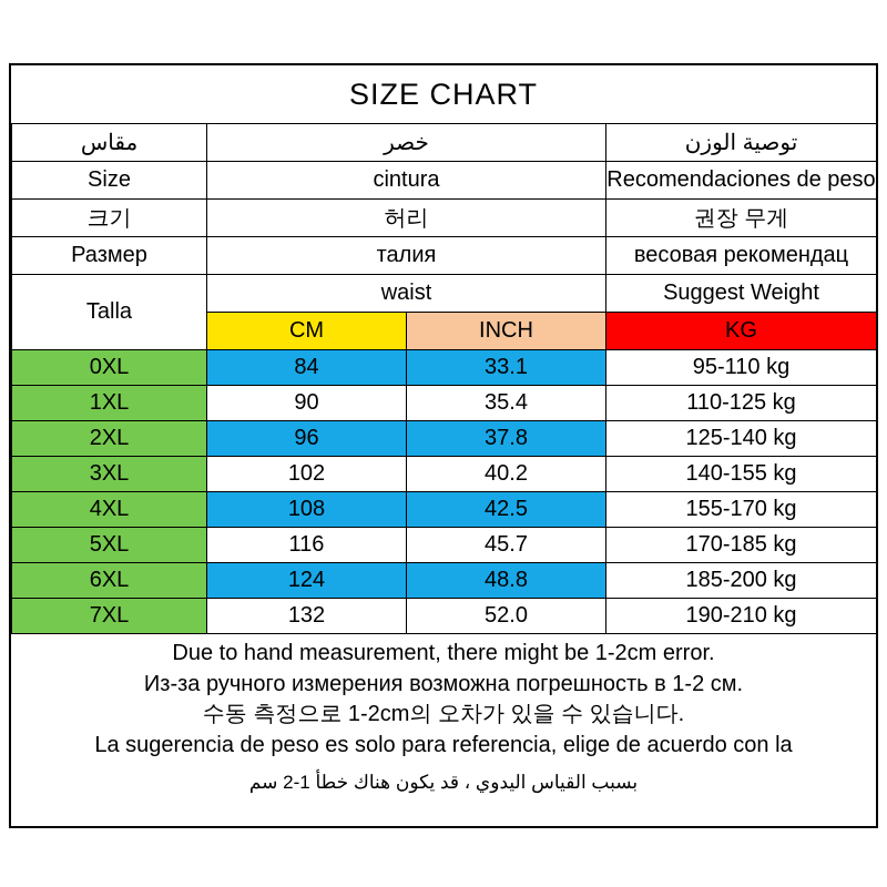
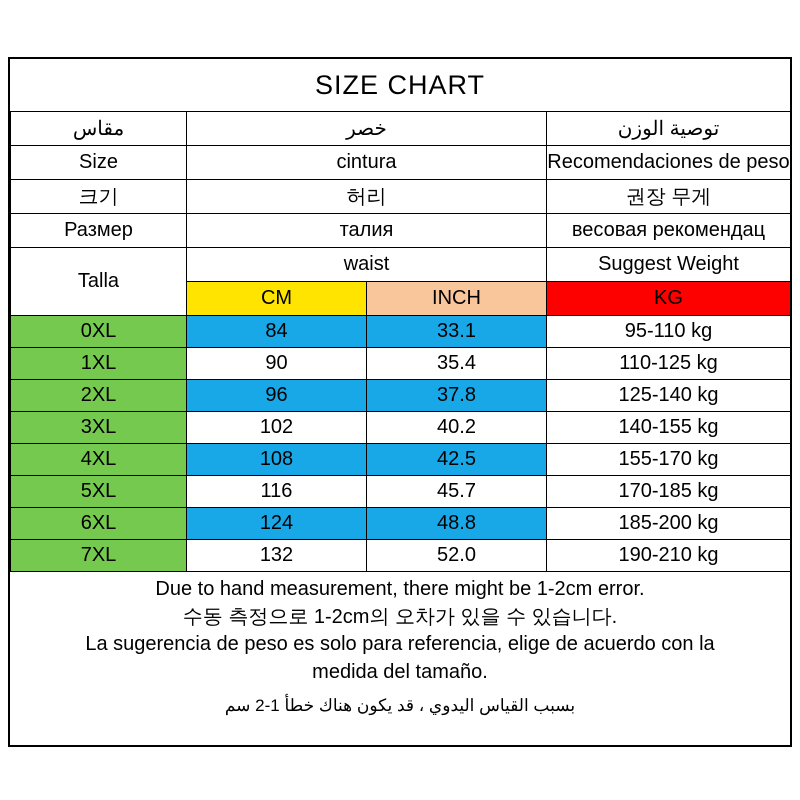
  SIZE CHART
  مقاس	خصر	توصية الوزن
  Size	cintura	Recomendaciones de peso
  크기	허리	권장 무게
  Размер	талия	весовая рекомендац
  Talla	waist	Suggest Weight
  CM	INCH	KG
  0XL	84	33.1	95-110 kg
  1XL	90	35.4	110-125 kg
  2XL	96	37.8	125-140 kg
  3XL	102	40.2	140-155 kg
  4XL	108	42.5	155-170 kg
  5XL	116	45.7	170-185 kg
  6XL	124	48.8	185-200 kg
  7XL	132	52.0	190-210 kg
  Due to hand measurement, there might be 1-2cm error.
- Из-за ручного измерения возможна погрешность в 1-2 см.
  수동 측정으로 1-2cm의 오차가 있을 수 있습니다.
  La sugerencia de peso es solo para referencia, elige de acuerdo con la
+ medida del tamaño.
  بسبب القياس اليدوي ، قد يكون هناك خطأ 1-2 سم
